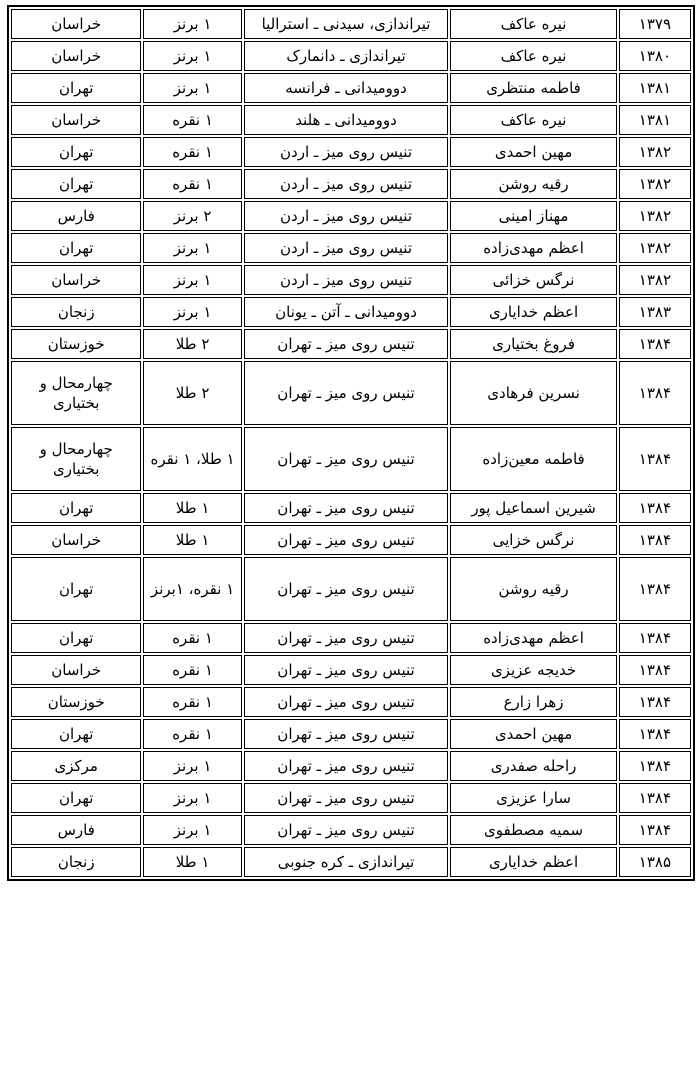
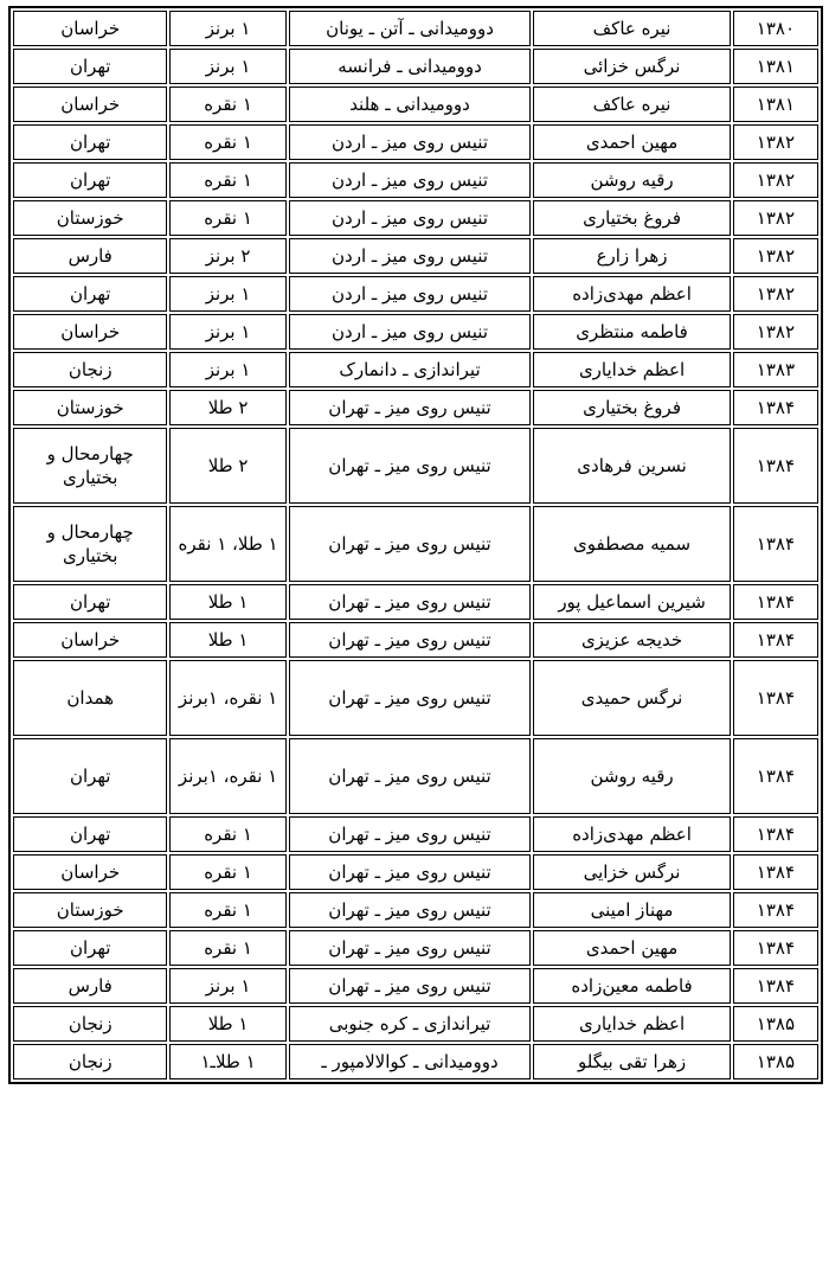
- ۱۳۷۹	نیره عاکف	تیراندازی، سیدنی ـ استرالیا	۱ برنز	خراسان
- ۱۳۸۰	نیره عاکف	تیراندازی ـ دانمارک	۱ برنز	خراسان
+ ۱۳۸۰	نیره عاکف	دوومیدانی ـ آتن ـ یونان	۱ برنز	خراسان
- ۱۳۸۱	فاطمه منتظری	دوومیدانی ـ فرانسه	۱ برنز	تهران
+ ۱۳۸۱	نرگس خزائی	دوومیدانی ـ فرانسه	۱ برنز	تهران
  ۱۳۸۱	نیره عاکف	دوومیدانی ـ هلند	۱ نقره	خراسان
  ۱۳۸۲	مهین احمدی	تنیس روی میز ـ اردن	۱ نقره	تهران
  ۱۳۸۲	رقیه روشن	تنیس روی میز ـ اردن	۱ نقره	تهران
+ ۱۳۸۲	فروغ بختیاری	تنیس روی میز ـ اردن	۱ نقره	خوزستان
- ۱۳۸۲	مهناز امینی	تنیس روی میز ـ اردن	۲ برنز	فارس
+ ۱۳۸۲	زهرا زارع	تنیس روی میز ـ اردن	۲ برنز	فارس
  ۱۳۸۲	اعظم مهدی‌زاده	تنیس روی میز ـ اردن	۱ برنز	تهران
- ۱۳۸۲	نرگس خزائی	تنیس روی میز ـ اردن	۱ برنز	خراسان
+ ۱۳۸۲	فاطمه منتظری	تنیس روی میز ـ اردن	۱ برنز	خراسان
- ۱۳۸۳	اعظم خدایاری	دوومیدانی ـ آتن ـ یونان	۱ برنز	زنجان
+ ۱۳۸۳	اعظم خدایاری	تیراندازی ـ دانمارک	۱ برنز	زنجان
  ۱۳۸۴	فروغ بختیاری	تنیس روی میز ـ تهران	۲ طلا	خوزستان
  ۱۳۸۴	نسرین فرهادی	تنیس روی میز ـ تهران	۲ طلا	چهارمحال و بختیاری
- ۱۳۸۴	فاطمه معین‌زاده	تنیس روی میز ـ تهران	۱ طلا، ۱ نقره	چهارمحال و بختیاری
+ ۱۳۸۴	سمیه مصطفوی	تنیس روی میز ـ تهران	۱ طلا، ۱ نقره	چهارمحال و بختیاری
  ۱۳۸۴	شیرین اسماعیل پور	تنیس روی میز ـ تهران	۱ طلا	تهران
- ۱۳۸۴	نرگس خزایی	تنیس روی میز ـ تهران	۱ طلا	خراسان
+ ۱۳۸۴	خدیجه عزیزی	تنیس روی میز ـ تهران	۱ طلا	خراسان
+ ۱۳۸۴	نرگس حمیدی	تنیس روی میز ـ تهران	۱ نقره، ۱برنز	همدان
  ۱۳۸۴	رقیه روشن	تنیس روی میز ـ تهران	۱ نقره، ۱برنز	تهران
  ۱۳۸۴	اعظم مهدی‌زاده	تنیس روی میز ـ تهران	۱ نقره	تهران
- ۱۳۸۴	خدیجه عزیزی	تنیس روی میز ـ تهران	۱ نقره	خراسان
+ ۱۳۸۴	نرگس خزایی	تنیس روی میز ـ تهران	۱ نقره	خراسان
- ۱۳۸۴	زهرا زارع	تنیس روی میز ـ تهران	۱ نقره	خوزستان
+ ۱۳۸۴	مهناز امینی	تنیس روی میز ـ تهران	۱ نقره	خوزستان
  ۱۳۸۴	مهین احمدی	تنیس روی میز ـ تهران	۱ نقره	تهران
- ۱۳۸۴	راحله صفدری	تنیس روی میز ـ تهران	۱ برنز	مرکزی
- ۱۳۸۴	سارا عزیزی	تنیس روی میز ـ تهران	۱ برنز	تهران
- ۱۳۸۴	سمیه مصطفوی	تنیس روی میز ـ تهران	۱ برنز	فارس
+ ۱۳۸۴	فاطمه معین‌زاده	تنیس روی میز ـ تهران	۱ برنز	فارس
  ۱۳۸۵	اعظم خدایاری	تیراندازی ـ کره جنوبی	۱ طلا	زنجان
+ ۱۳۸۵	زهرا تقی بیگلو	دوومیدانی ـ کوالالامپور ـ	۱ طلاـ۱	زنجان
